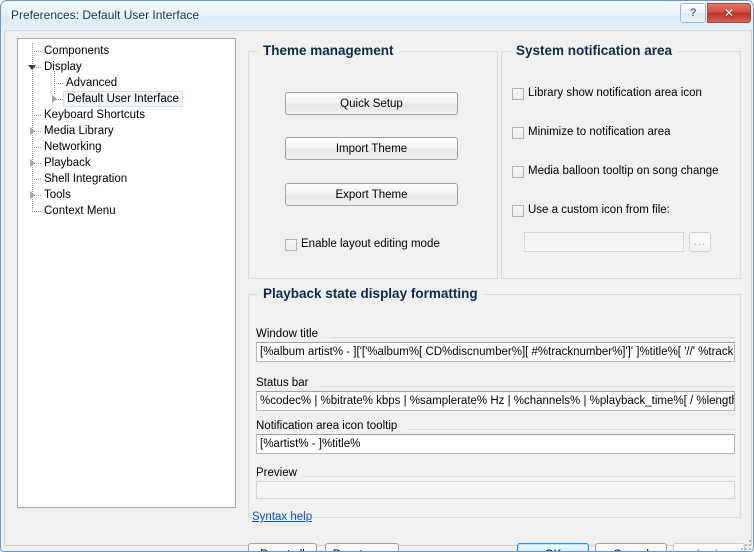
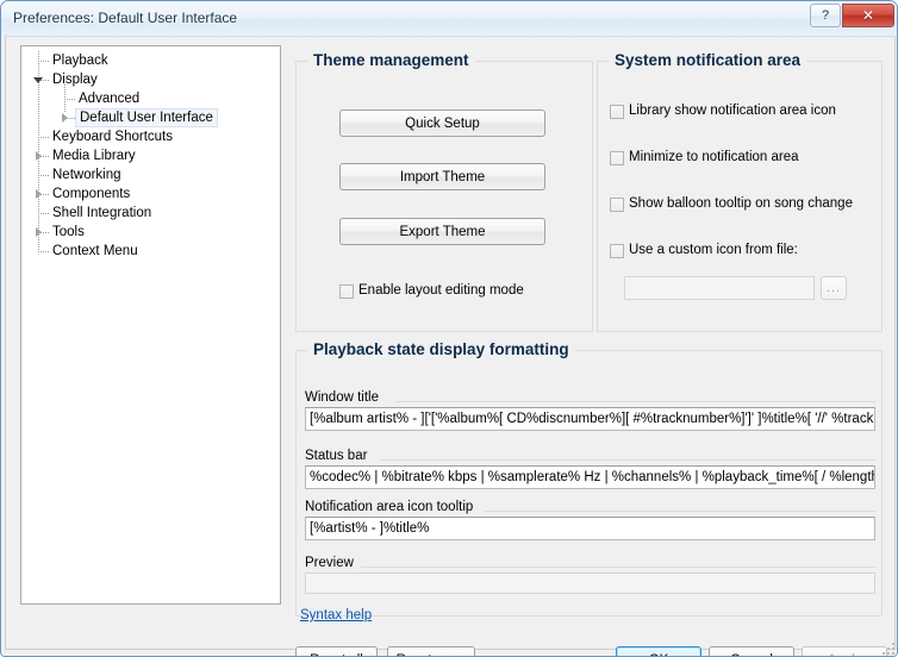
  Preferences: Default User Interface
  ?
  ✕
- Components
+ Playback
  Display
  Advanced
  Default User Interface
  Keyboard Shortcuts
  Media Library
  Networking
- Playback
+ Components
  Shell Integration
  Tools
  Context Menu
  Theme management
  Quick Setup
  Import Theme
  Export Theme
  Enable layout editing mode
  System notification area
  Library show notification area icon
  Minimize to notification area
- Media balloon tooltip on song change
+ Show balloon tooltip on song change
  Use a custom icon from file:
  ...
  Playback state display formatting
  Window title
  [%album artist% - ]['['%album%[ CD%discnumber%][ #%tracknumber%]']' ]%title%[ '//' %track
  Status bar
  %codec% | %bitrate% kbps | %samplerate% Hz | %channels% | %playback_time%[ / %length
  Notification area icon tooltip
  [%artist% - ]%title%
  Preview
  Syntax help
